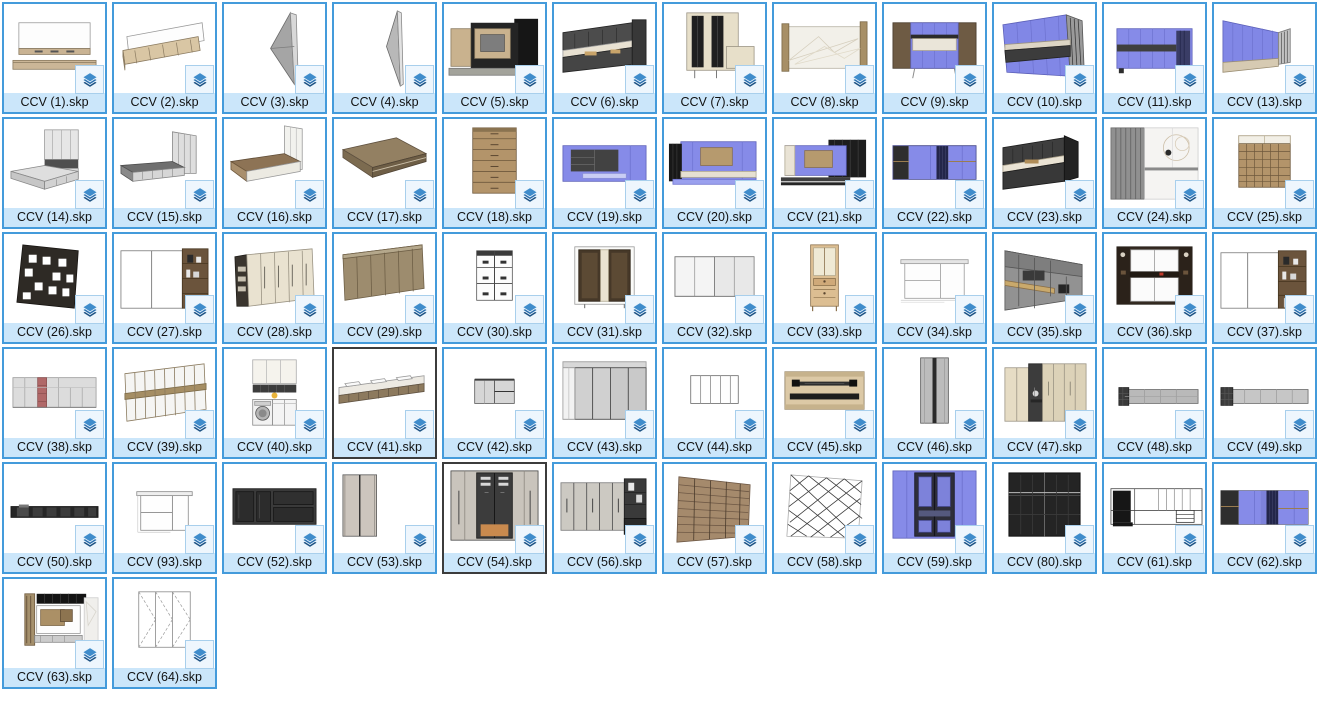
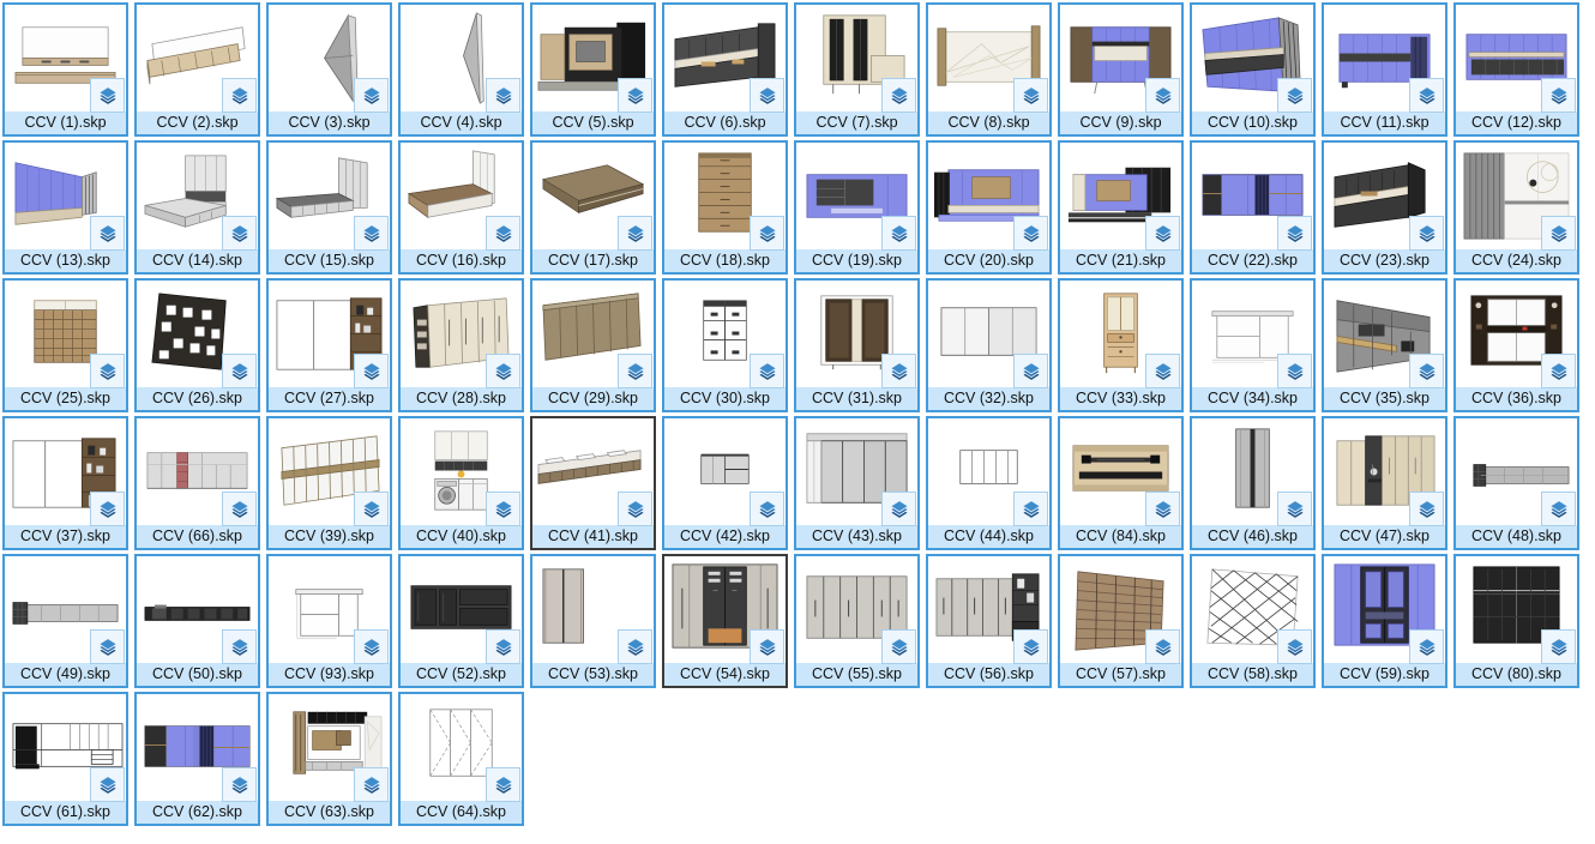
  CCV (1).skp
  CCV (2).skp
  CCV (3).skp
  CCV (4).skp
  CCV (5).skp
  CCV (6).skp
  CCV (7).skp
  CCV (8).skp
  CCV (9).skp
  CCV (10).skp
  CCV (11).skp
+ CCV (12).skp
  CCV (13).skp
  CCV (14).skp
  CCV (15).skp
  CCV (16).skp
  CCV (17).skp
  CCV (18).skp
  CCV (19).skp
  CCV (20).skp
  CCV (21).skp
  CCV (22).skp
  CCV (23).skp
  CCV (24).skp
  CCV (25).skp
  CCV (26).skp
  CCV (27).skp
  CCV (28).skp
  CCV (29).skp
  CCV (30).skp
  CCV (31).skp
  CCV (32).skp
  CCV (33).skp
  CCV (34).skp
  CCV (35).skp
  CCV (36).skp
  CCV (37).skp
- CCV (38).skp
+ CCV (66).skp
  CCV (39).skp
  CCV (40).skp
  CCV (41).skp
  CCV (42).skp
  CCV (43).skp
  CCV (44).skp
- CCV (45).skp
+ CCV (84).skp
  CCV (46).skp
  CCV (47).skp
  CCV (48).skp
  CCV (49).skp
  CCV (50).skp
  CCV (93).skp
  CCV (52).skp
  CCV (53).skp
  CCV (54).skp
+ CCV (55).skp
  CCV (56).skp
  CCV (57).skp
  CCV (58).skp
  CCV (59).skp
  CCV (80).skp
  CCV (61).skp
  CCV (62).skp
  CCV (63).skp
  CCV (64).skp
